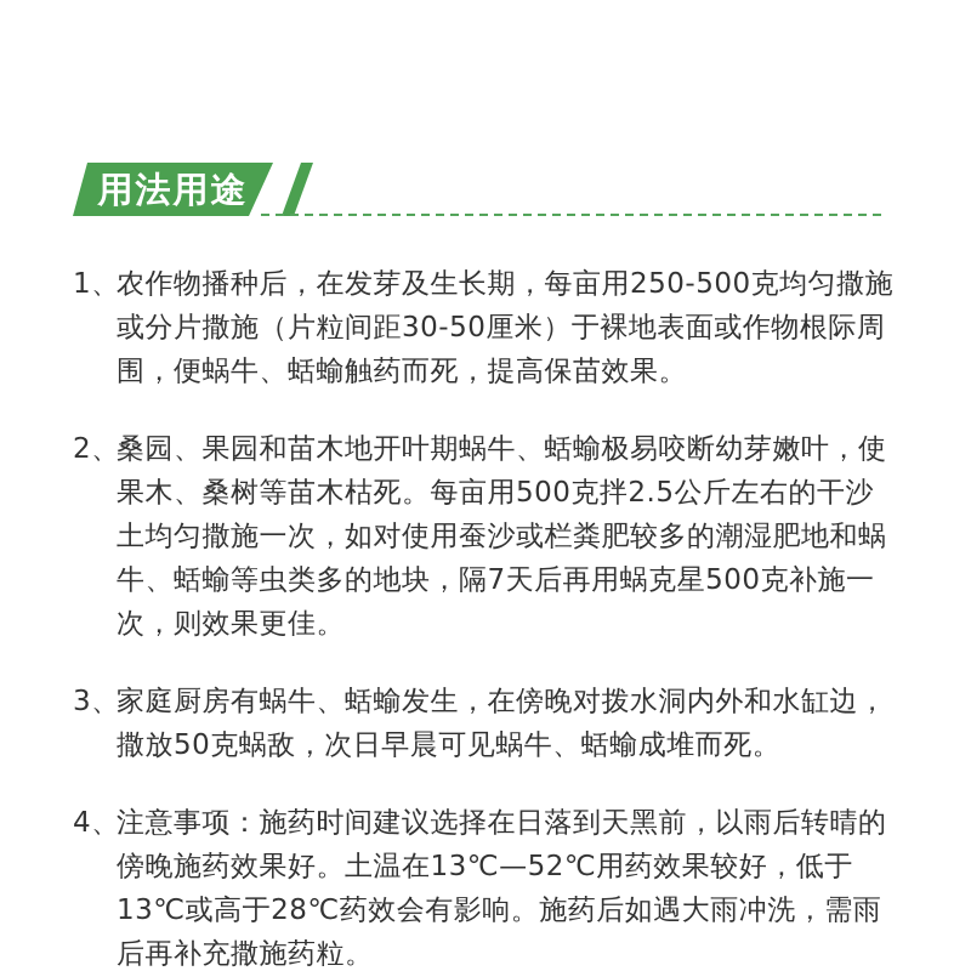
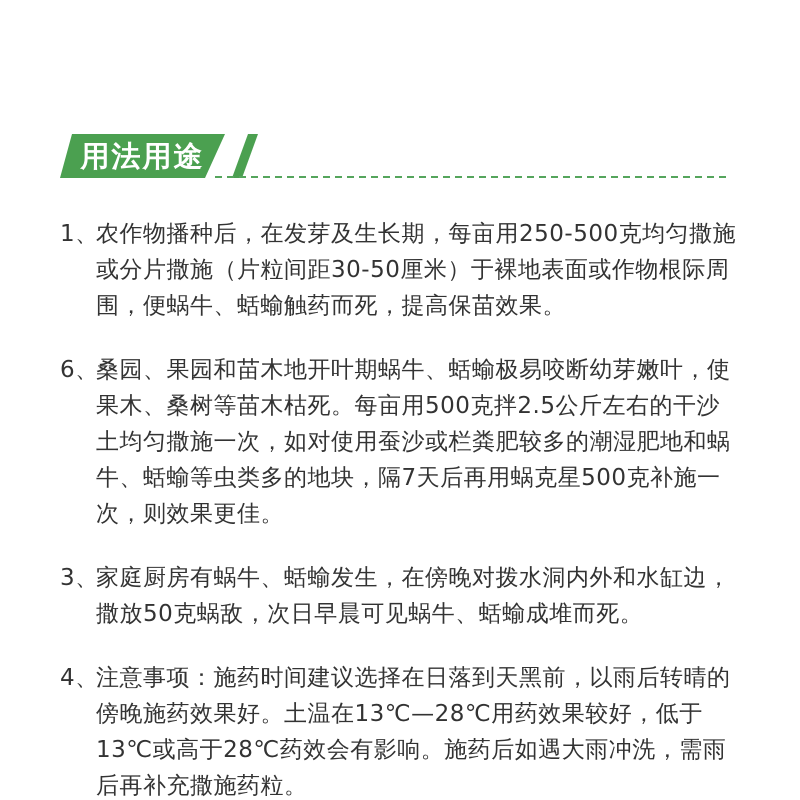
  用法用途
  1、
  农作物播种后，在发芽及生长期，每亩用250-500克均匀撒施或分片撒施（片粒间距30-50厘米）于裸地表面或作物根际周围，便蜗牛、蛞蝓触药而死，提高保苗效果。
- 2、
+ 6、
  桑园、果园和苗木地开叶期蜗牛、蛞蝓极易咬断幼芽嫩叶，使果木、桑树等苗木枯死。每亩用500克拌2.5公斤左右的干沙土均匀撒施一次，如对使用蚕沙或栏粪肥较多的潮湿肥地和蜗牛、蛞蝓等虫类多的地块，隔7天后再用蜗克星500克补施一次，则效果更佳。
  3、
  家庭厨房有蜗牛、蛞蝓发生，在傍晚对拨水洞内外和水缸边，撒放50克蜗敌，次日早晨可见蜗牛、蛞蝓成堆而死。
  4、
- 注意事项：施药时间建议选择在日落到天黑前，以雨后转晴的傍晚施药效果好。土温在13℃—52℃用药效果较好，低于13℃或高于28℃药效会有影响。施药后如遇大雨冲洗，需雨后再补充撒施药粒。
+ 注意事项：施药时间建议选择在日落到天黑前，以雨后转晴的傍晚施药效果好。土温在13℃—28℃用药效果较好，低于13℃或高于28℃药效会有影响。施药后如遇大雨冲洗，需雨后再补充撒施药粒。
